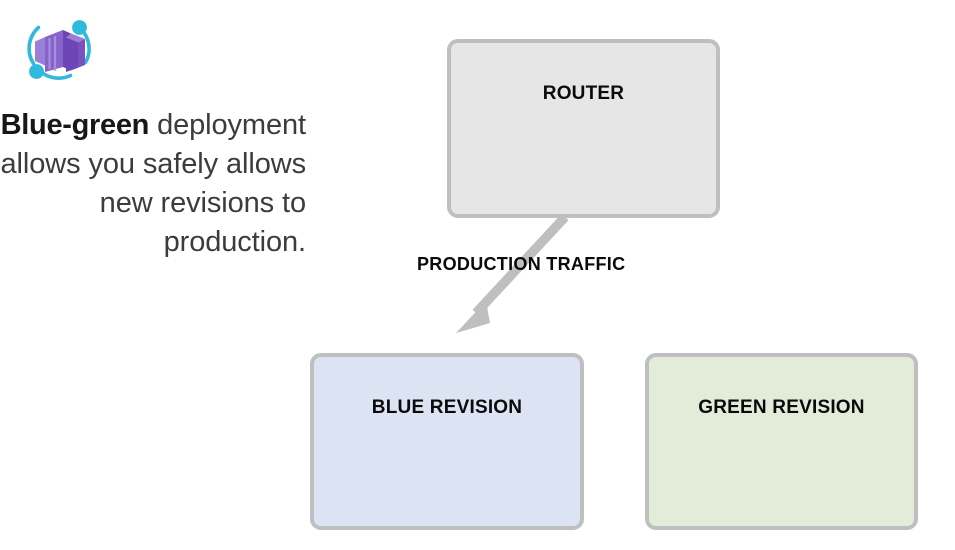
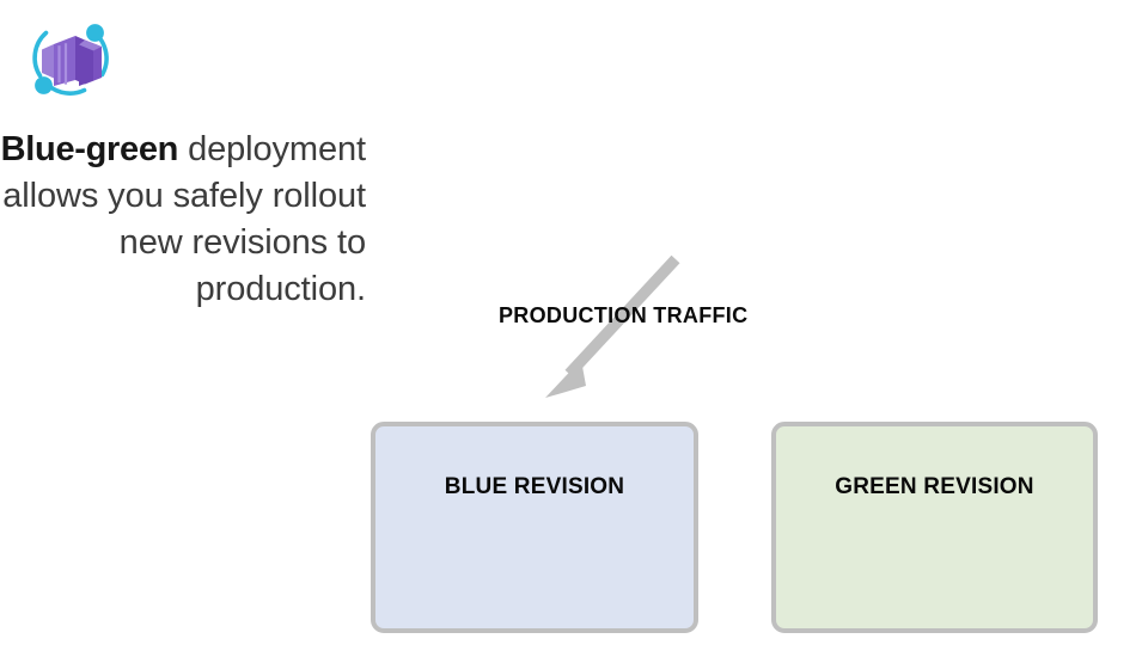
- Blue-green deployment allows you safely allows new revisions to production.
+ Blue-green deployment allows you safely rollout new revisions to production.
  PRODUCTION TRAFFIC
- ROUTER
  BLUE REVISION
  GREEN REVISION
